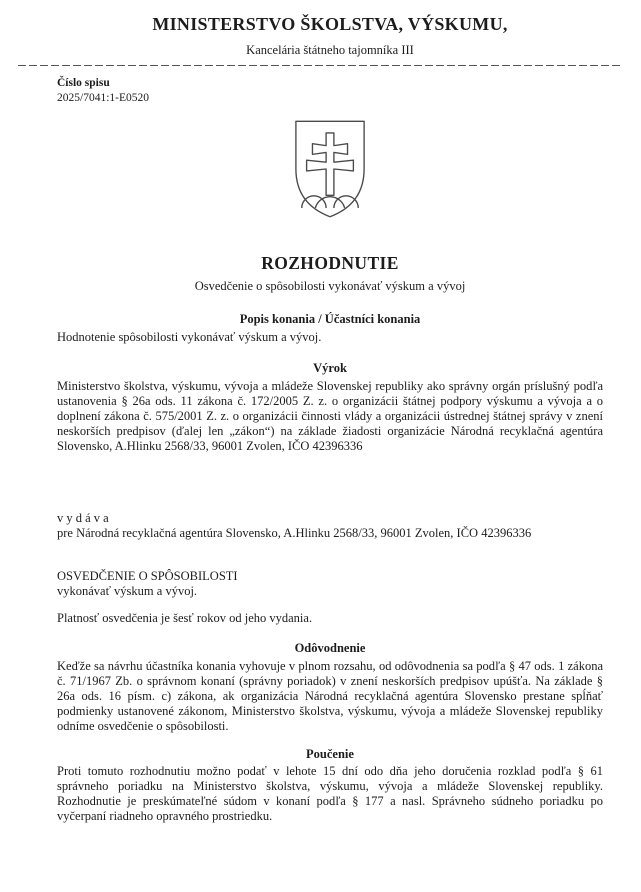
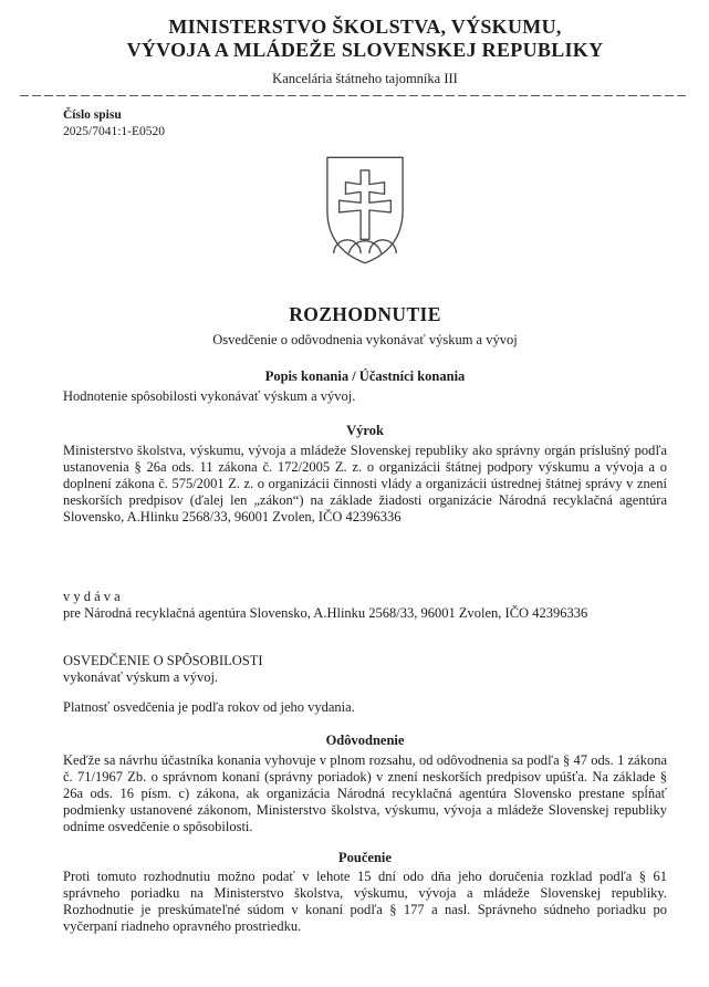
  MINISTERSTVO ŠKOLSTVA, VÝSKUMU,
+ VÝVOJA A MLÁDEŽE SLOVENSKEJ REPUBLIKY
  Kancelária štátneho tajomníka III
  Číslo spisu
  2025/7041:1-E0520
  ROZHODNUTIE
- Osvedčenie o spôsobilosti vykonávať výskum a vývoj
+ Osvedčenie o odôvodnenia vykonávať výskum a vývoj
  Popis konania / Účastníci konania
  Hodnotenie spôsobilosti vykonávať výskum a vývoj.
  Výrok
  Ministerstvo školstva, výskumu, vývoja a mládeže Slovenskej republiky ako správny orgán príslušný podľa ustanovenia § 26a ods. 11 zákona č. 172/2005 Z. z. o organizácii štátnej podpory výskumu a vývoja a o doplnení zákona č. 575/2001 Z. z. o organizácii činnosti vlády a organizácii ústrednej štátnej správy v znení neskorších predpisov (ďalej len „zákon“) na základe žiadosti organizácie Národná recyklačná agentúra Slovensko, A.Hlinku 2568/33, 96001 Zvolen, IČO 42396336
  v y d á v a
  pre Národná recyklačná agentúra Slovensko, A.Hlinku 2568/33, 96001 Zvolen, IČO 42396336
  OSVEDČENIE O SPÔSOBILOSTI
  vykonávať výskum a vývoj.
- Platnosť osvedčenia je šesť rokov od jeho vydania.
+ Platnosť osvedčenia je podľa rokov od jeho vydania.
  Odôvodnenie
  Keďže sa návrhu účastníka konania vyhovuje v plnom rozsahu, od odôvodnenia sa podľa § 47 ods. 1 zákona č. 71/1967 Zb. o správnom konaní (správny poriadok) v znení neskorších predpisov upúšťa. Na základe § 26a ods. 16 písm. c) zákona, ak organizácia Národná recyklačná agentúra Slovensko prestane spĺňať podmienky ustanovené zákonom, Ministerstvo školstva, výskumu, vývoja a mládeže Slovenskej republiky odníme osvedčenie o spôsobilosti.
  Poučenie
  Proti tomuto rozhodnutiu možno podať v lehote 15 dní odo dňa jeho doručenia rozklad podľa § 61 správneho poriadku na Ministerstvo školstva, výskumu, vývoja a mládeže Slovenskej republiky. Rozhodnutie je preskúmateľné súdom v konaní podľa § 177 a nasl. Správneho súdneho poriadku po vyčerpaní riadneho opravného prostriedku.
